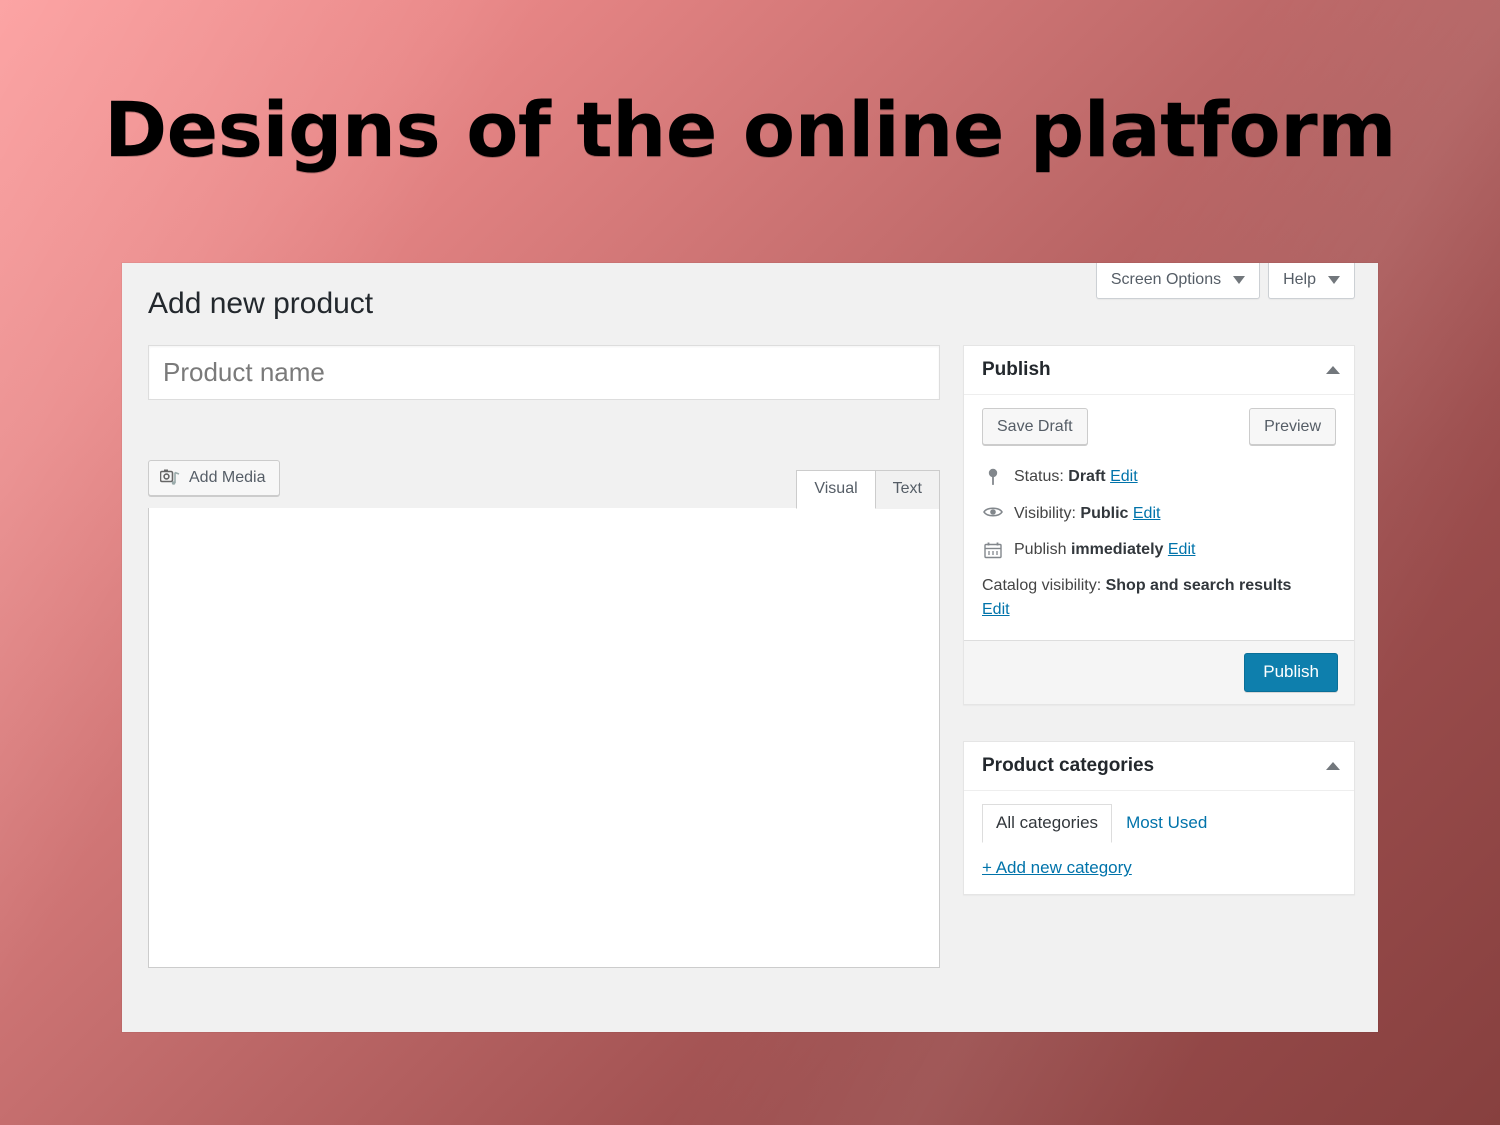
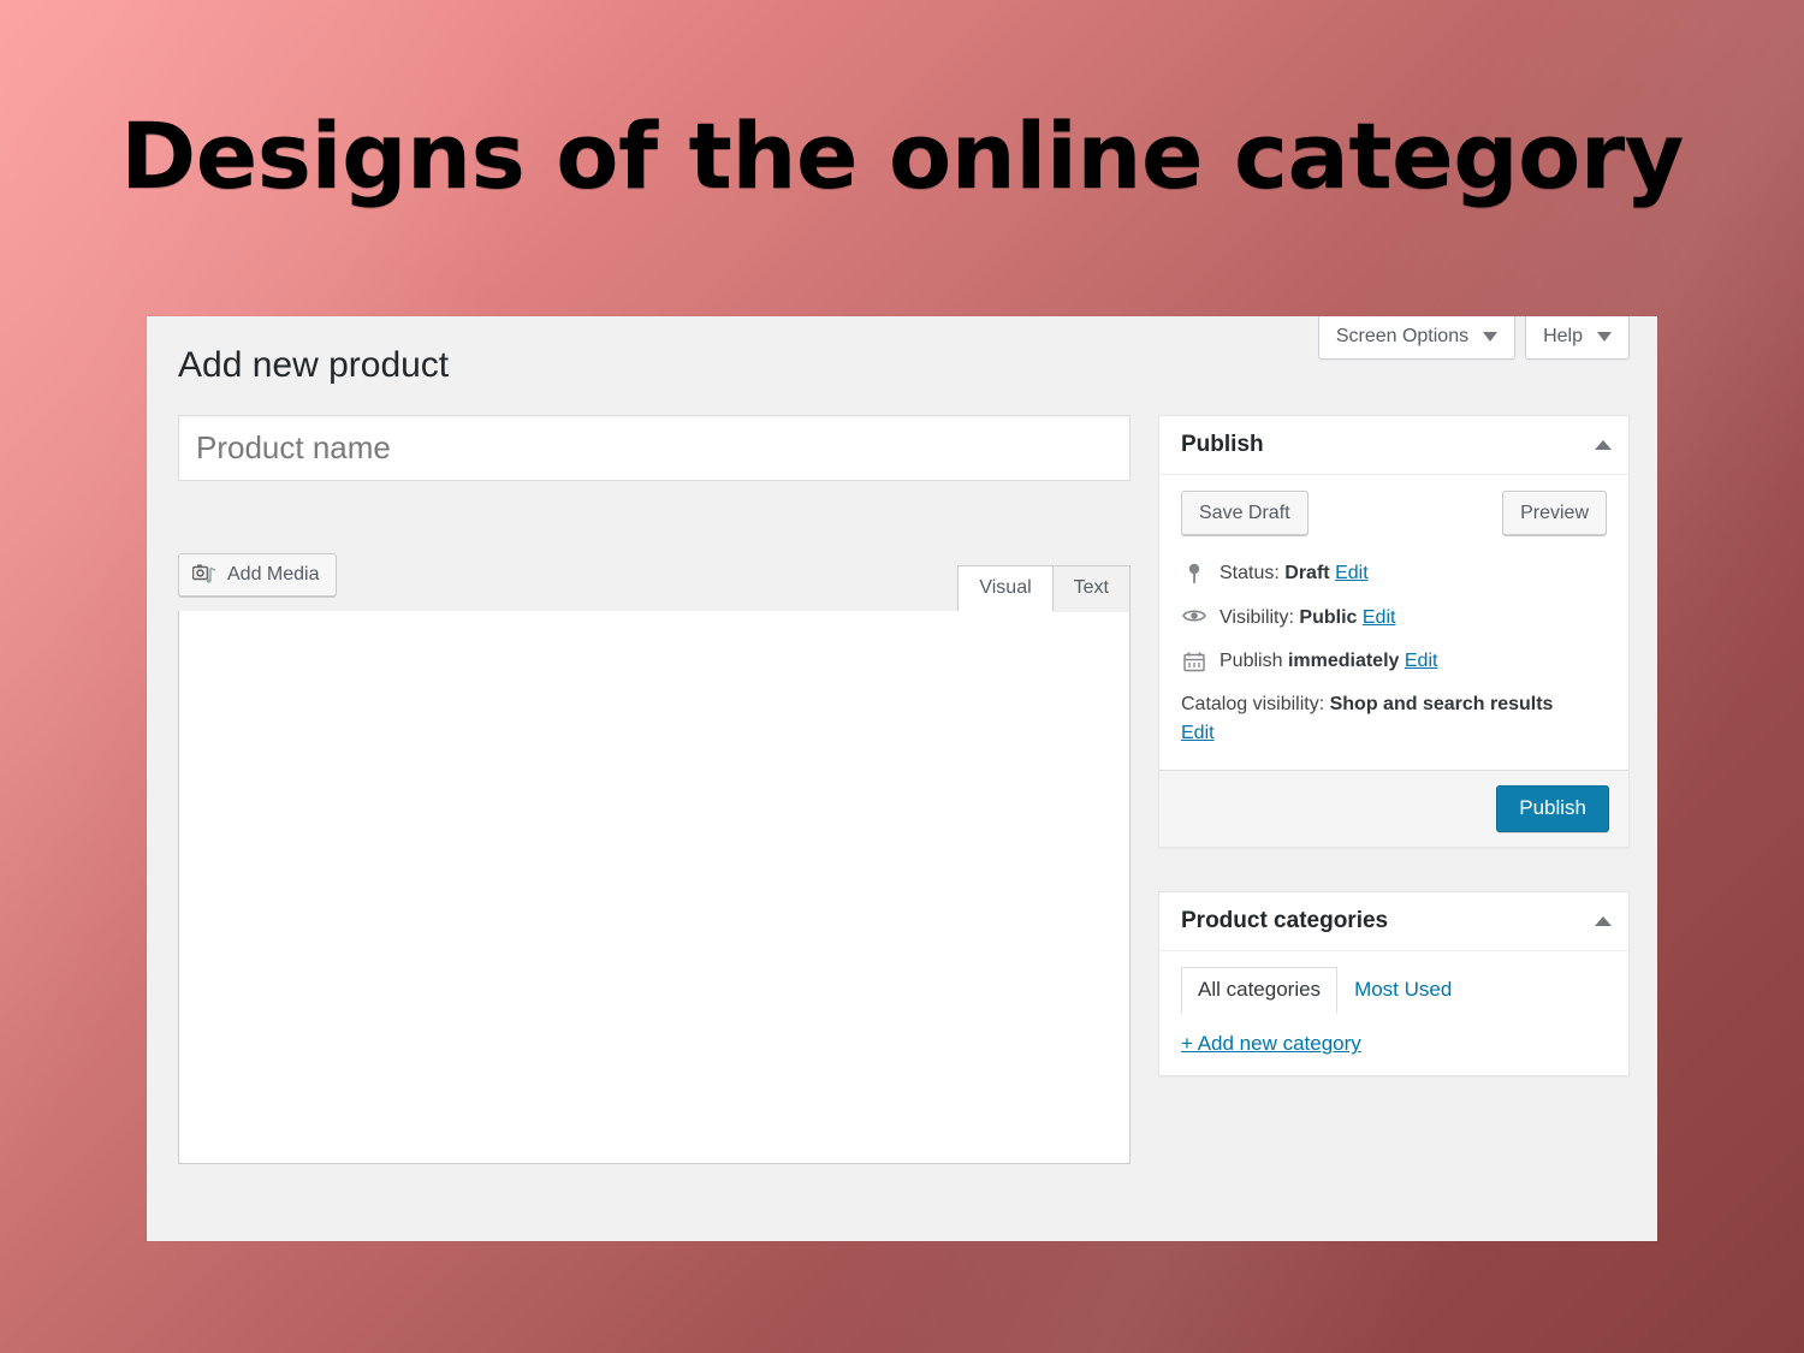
- Designs of the online platform
+ Designs of the online category
  Screen Options
  Help
  Add new product
  Product name
  Add Media
  Visual
  Text
  Publish
  Save Draft
  Preview
  Status: Draft Edit
  Visibility: Public Edit
  Publish immediately Edit
  Catalog visibility: Shop and search results
  Edit
  Publish
  Product categories
  All categories
  Most Used
  + Add new category
